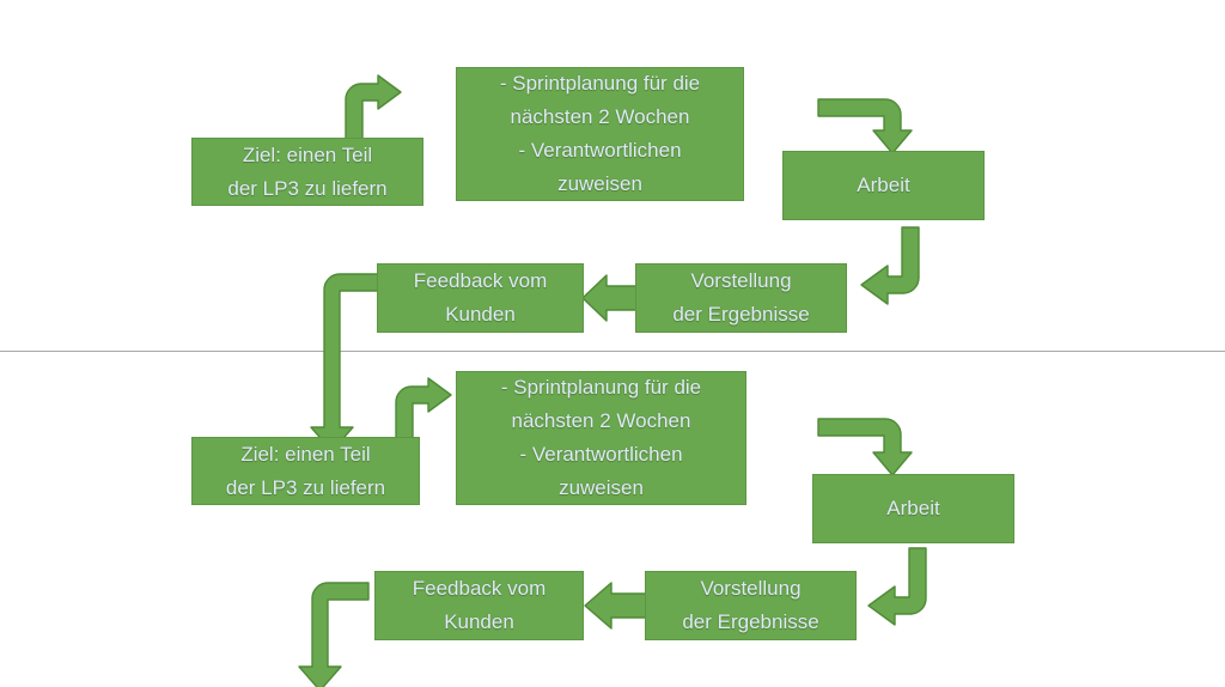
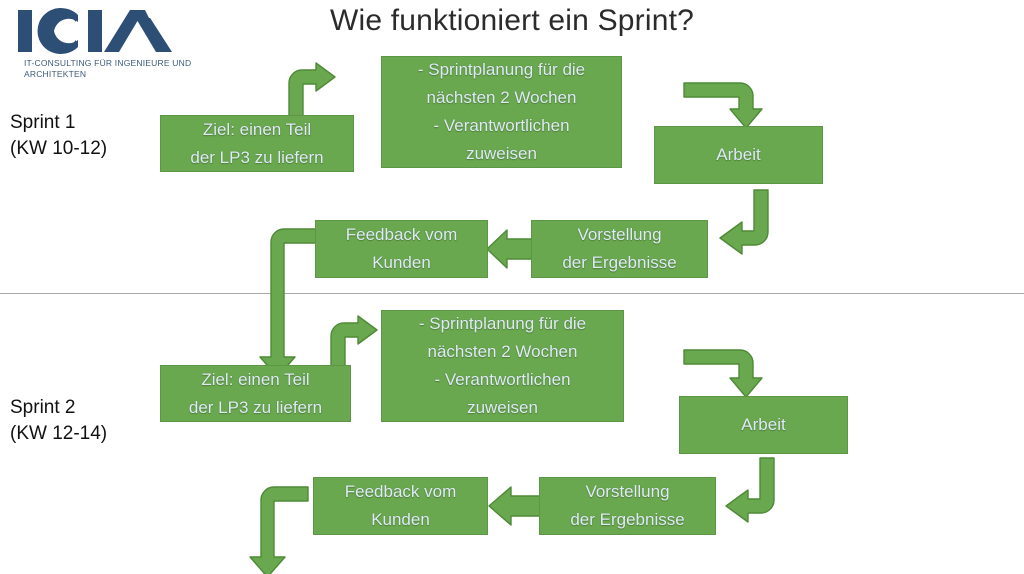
+ IT-CONSULTING FÜR INGENIEURE UND ARCHITEKTEN
+ Wie funktioniert ein Sprint?
+ Sprint 1
+ (KW 10-12)
+ Sprint 2
+ (KW 12-14)
  Ziel: einen Teil
  der LP3 zu liefern
  - Sprintplanung für die
  nächsten 2 Wochen
  - Verantwortlichen
  zuweisen
  Arbeit
  Vorstellung
  der Ergebnisse
  Feedback vom
  Kunden
  Ziel: einen Teil
  der LP3 zu liefern
  - Sprintplanung für die
  nächsten 2 Wochen
  - Verantwortlichen
  zuweisen
  Arbeit
  Vorstellung
  der Ergebnisse
  Feedback vom
  Kunden
